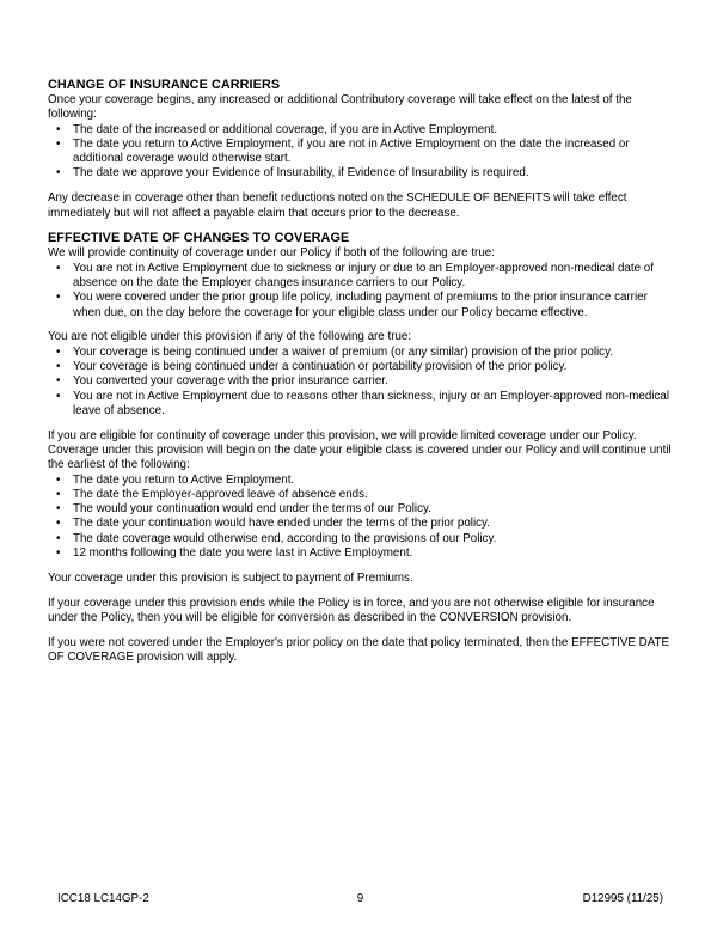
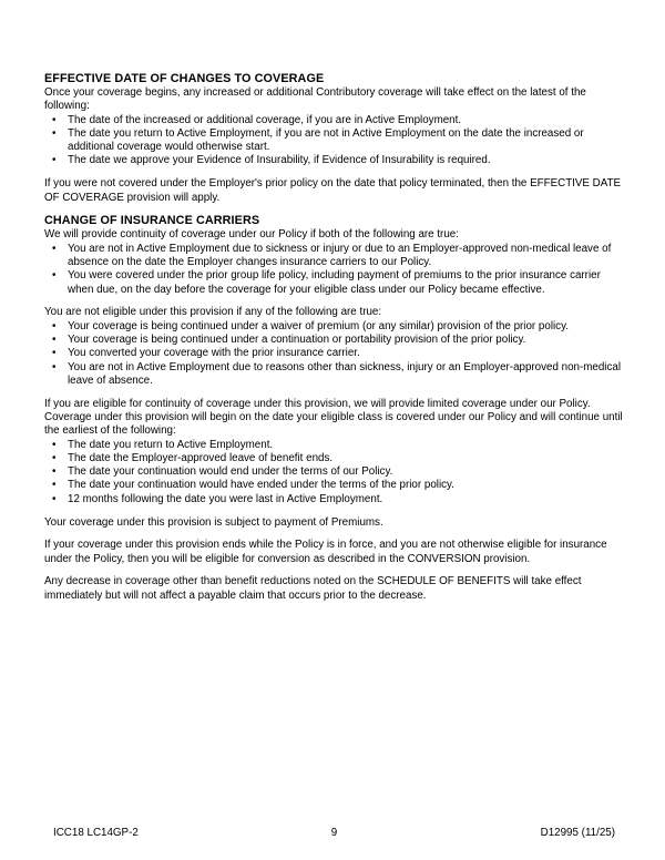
- CHANGE OF INSURANCE CARRIERS
+ EFFECTIVE DATE OF CHANGES TO COVERAGE
  Once your coverage begins, any increased or additional Contributory coverage will take effect on the latest of the following:
  The date of the increased or additional coverage, if you are in Active Employment.
  The date you return to Active Employment, if you are not in Active Employment on the date the increased or additional coverage would otherwise start.
  The date we approve your Evidence of Insurability, if Evidence of Insurability is required.
- Any decrease in coverage other than benefit reductions noted on the SCHEDULE OF BENEFITS will take effect immediately but will not affect a payable claim that occurs prior to the decrease.
+ If you were not covered under the Employer's prior policy on the date that policy terminated, then the EFFECTIVE DATE OF COVERAGE provision will apply.
- EFFECTIVE DATE OF CHANGES TO COVERAGE
+ CHANGE OF INSURANCE CARRIERS
  We will provide continuity of coverage under our Policy if both of the following are true:
- You are not in Active Employment due to sickness or injury or due to an Employer-approved non-medical date of absence on the date the Employer changes insurance carriers to our Policy.
+ You are not in Active Employment due to sickness or injury or due to an Employer-approved non-medical leave of absence on the date the Employer changes insurance carriers to our Policy.
  You were covered under the prior group life policy, including payment of premiums to the prior insurance carrier when due, on the day before the coverage for your eligible class under our Policy became effective.
  You are not eligible under this provision if any of the following are true:
  Your coverage is being continued under a waiver of premium (or any similar) provision of the prior policy.
  Your coverage is being continued under a continuation or portability provision of the prior policy.
  You converted your coverage with the prior insurance carrier.
  You are not in Active Employment due to reasons other than sickness, injury or an Employer-approved non-medical leave of absence.
  If you are eligible for continuity of coverage under this provision, we will provide limited coverage under our Policy. Coverage under this provision will begin on the date your eligible class is covered under our Policy and will continue until the earliest of the following:
  The date you return to Active Employment.
- The date the Employer-approved leave of absence ends.
+ The date the Employer-approved leave of benefit ends.
- The would your continuation would end under the terms of our Policy.
+ The date your continuation would end under the terms of our Policy.
  The date your continuation would have ended under the terms of the prior policy.
- The date coverage would otherwise end, according to the provisions of our Policy.
  12 months following the date you were last in Active Employment.
  Your coverage under this provision is subject to payment of Premiums.
  If your coverage under this provision ends while the Policy is in force, and you are not otherwise eligible for insurance under the Policy, then you will be eligible for conversion as described in the CONVERSION provision.
- If you were not covered under the Employer's prior policy on the date that policy terminated, then the EFFECTIVE DATE OF COVERAGE provision will apply.
+ Any decrease in coverage other than benefit reductions noted on the SCHEDULE OF BENEFITS will take effect immediately but will not affect a payable claim that occurs prior to the decrease.
  ICC18 LC14GP-2
  9
  D12995 (11/25)
